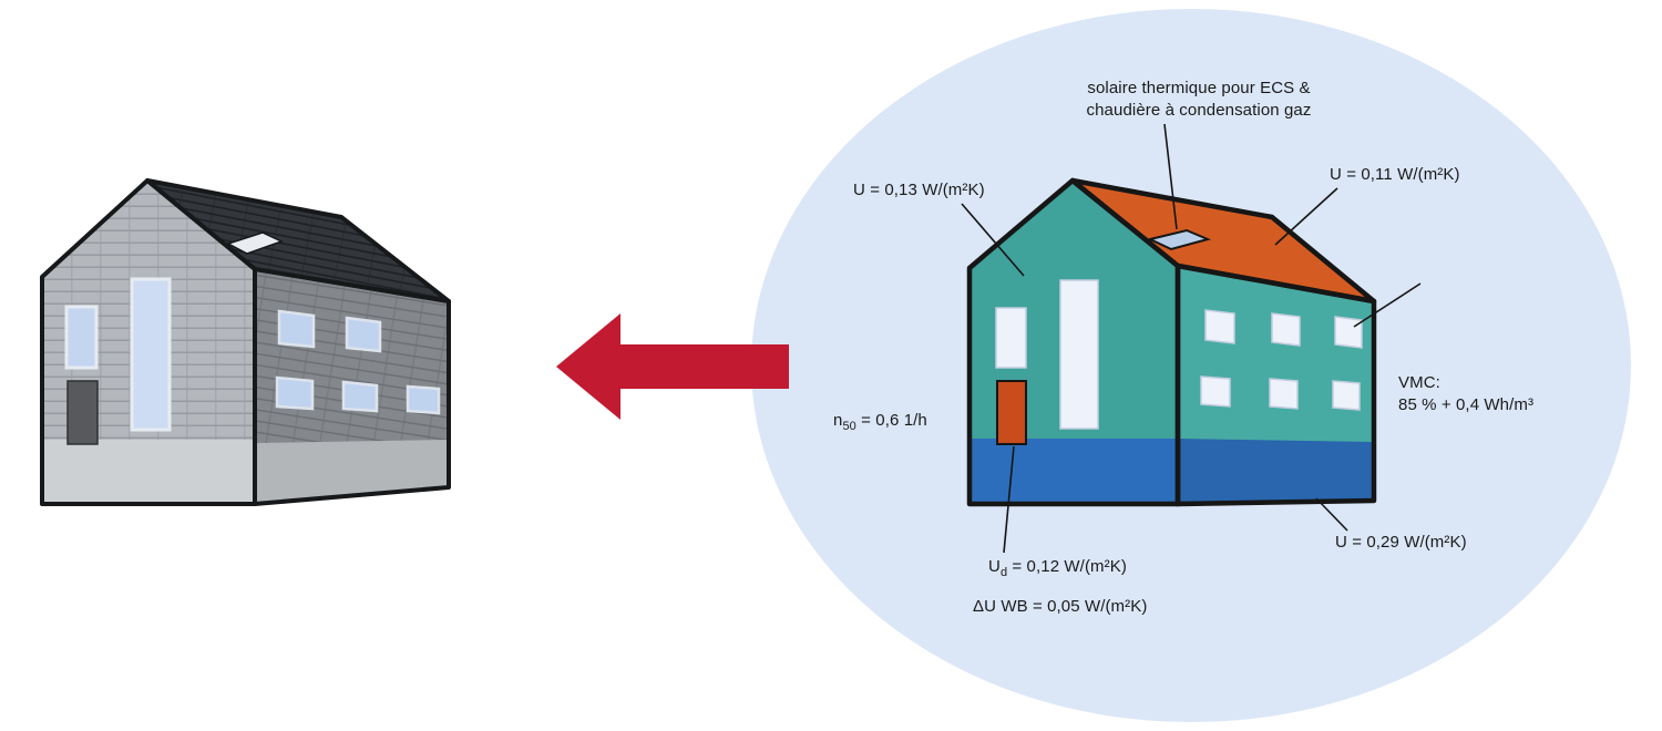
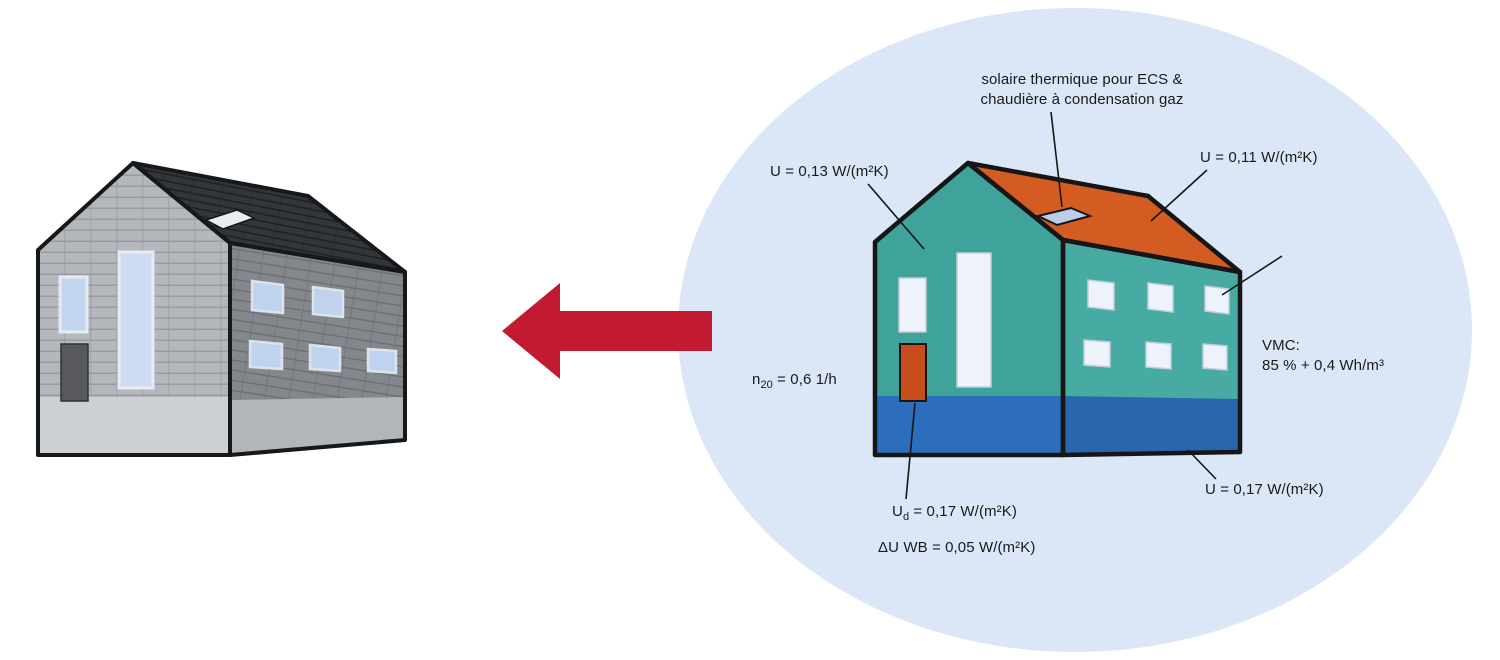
  solaire thermique pour ECS &
  chaudière à condensation gaz
  U = 0,13 W/(m²K)
  U = 0,11 W/(m²K)
  VMC:
  85 % + 0,4 Wh/m³
- n50 = 0,6 1/h
+ n20 = 0,6 1/h
- Ud = 0,12 W/(m²K)
+ Ud = 0,17 W/(m²K)
  ΔU WB = 0,05 W/(m²K)
- U = 0,29 W/(m²K)
+ U = 0,17 W/(m²K)
